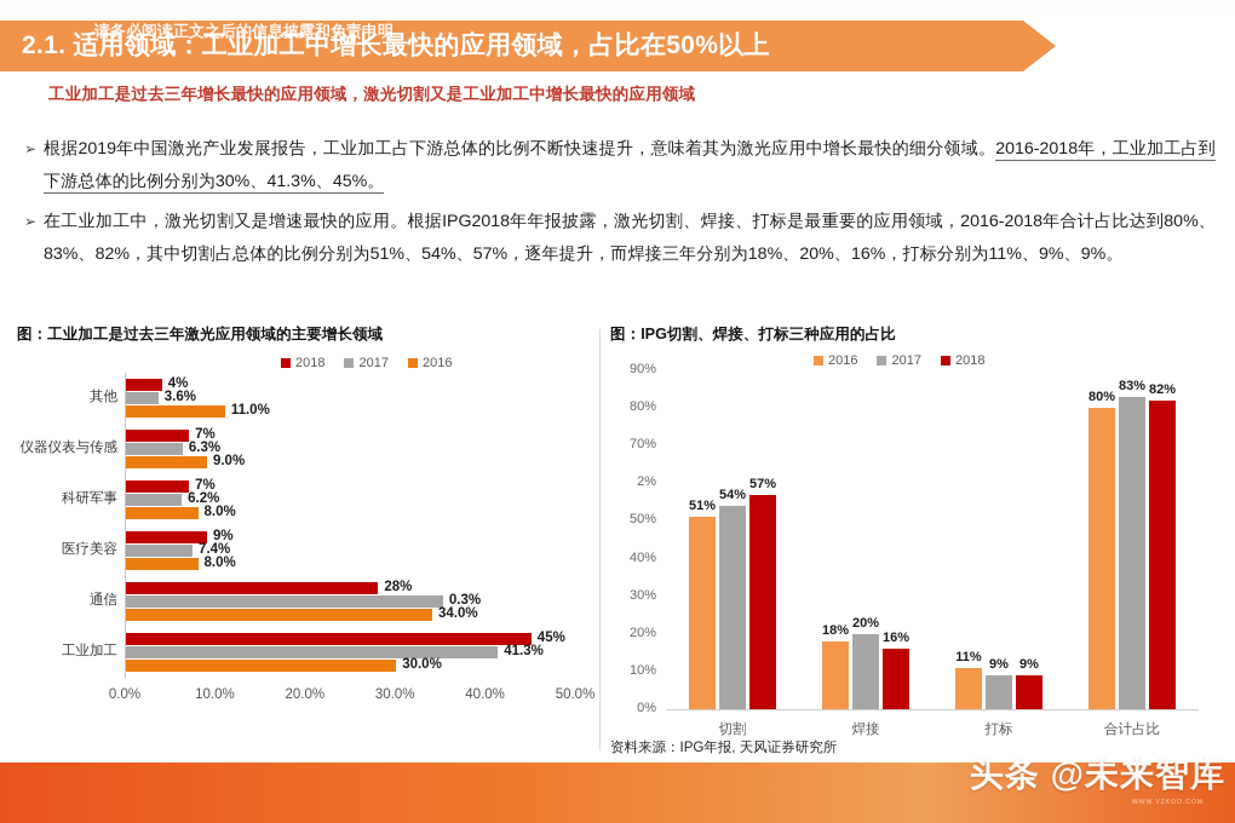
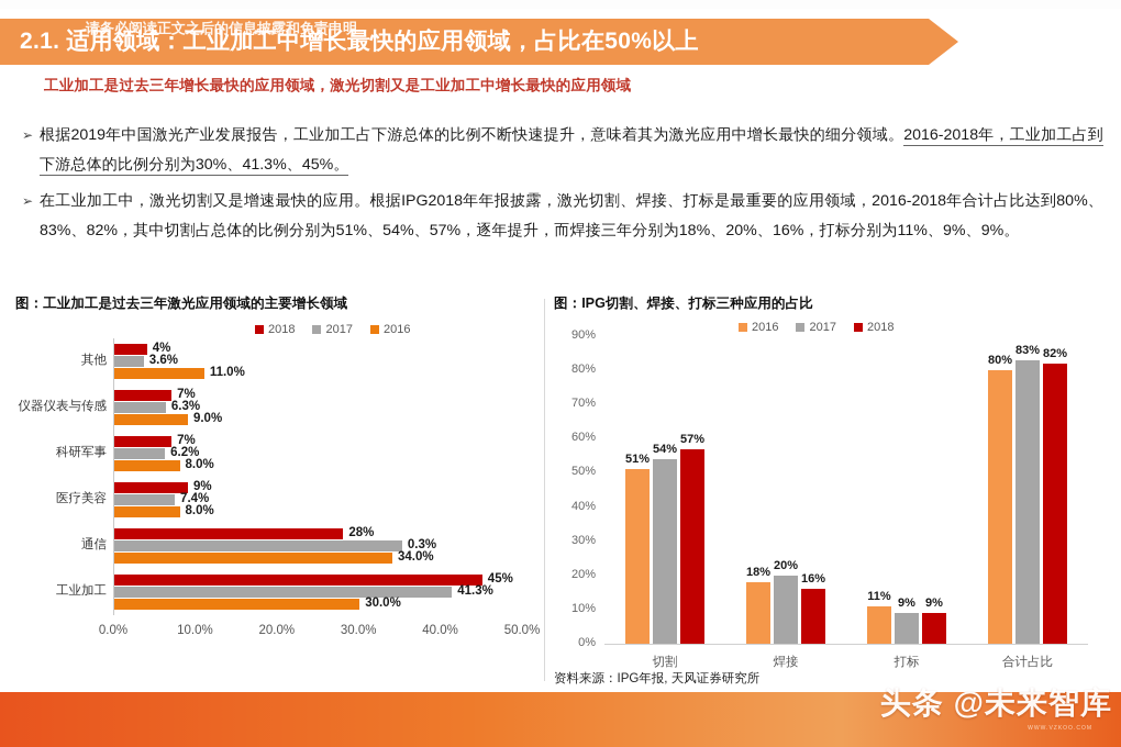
  2.1. 适用领域：工业加工中增长最快的应用领域，占比在50%以上
  工业加工是过去三年增长最快的应用领域，激光切割又是工业加工中增长最快的应用领域
  ➢
  根据2019年中国激光产业发展报告，工业加工占下游总体的比例不断快速提升，意味着其为激光应用中增长最快的细分领域。2016-2018年，工业加工占到下游总体的比例分别为30%、41.3%、45%。
  ➢
  在工业加工中，激光切割又是增速最快的应用。根据IPG2018年年报披露，激光切割、焊接、打标是最重要的应用领域，2016-2018年合计占比达到80%、83%、82%，其中切割占总体的比例分别为51%、54%、57%，逐年提升，而焊接三年分别为18%、20%、16%，打标分别为11%、9%、9%。
  图：工业加工是过去三年激光应用领域的主要增长领域
  2018
  2017
  2016
  其他
  4%
  3.6%
  11.0%
  仪器仪表与传感
  7%
  6.3%
  9.0%
  科研军事
  7%
  6.2%
  8.0%
  医疗美容
  9%
  7.4%
  8.0%
  通信
  28%
  0.3%
  34.0%
  工业加工
  45%
  41.3%
  30.0%
  0.0%
  10.0%
  20.0%
  30.0%
  40.0%
  50.0%
  图：IPG切割、焊接、打标三种应用的占比
  2016
  2017
  2018
  0%
  10%
  20%
  30%
  40%
  50%
- 2%
+ 60%
  70%
  80%
  90%
  切割
  51%
  54%
  57%
  焊接
  18%
  20%
  16%
  打标
  11%
  9%
  9%
  合计占比
  80%
  83%
  82%
  资料来源：IPG年报, 天风证券研究所
  请务必阅读正文之后的信息披露和免责申明
  头条 @未来智库
